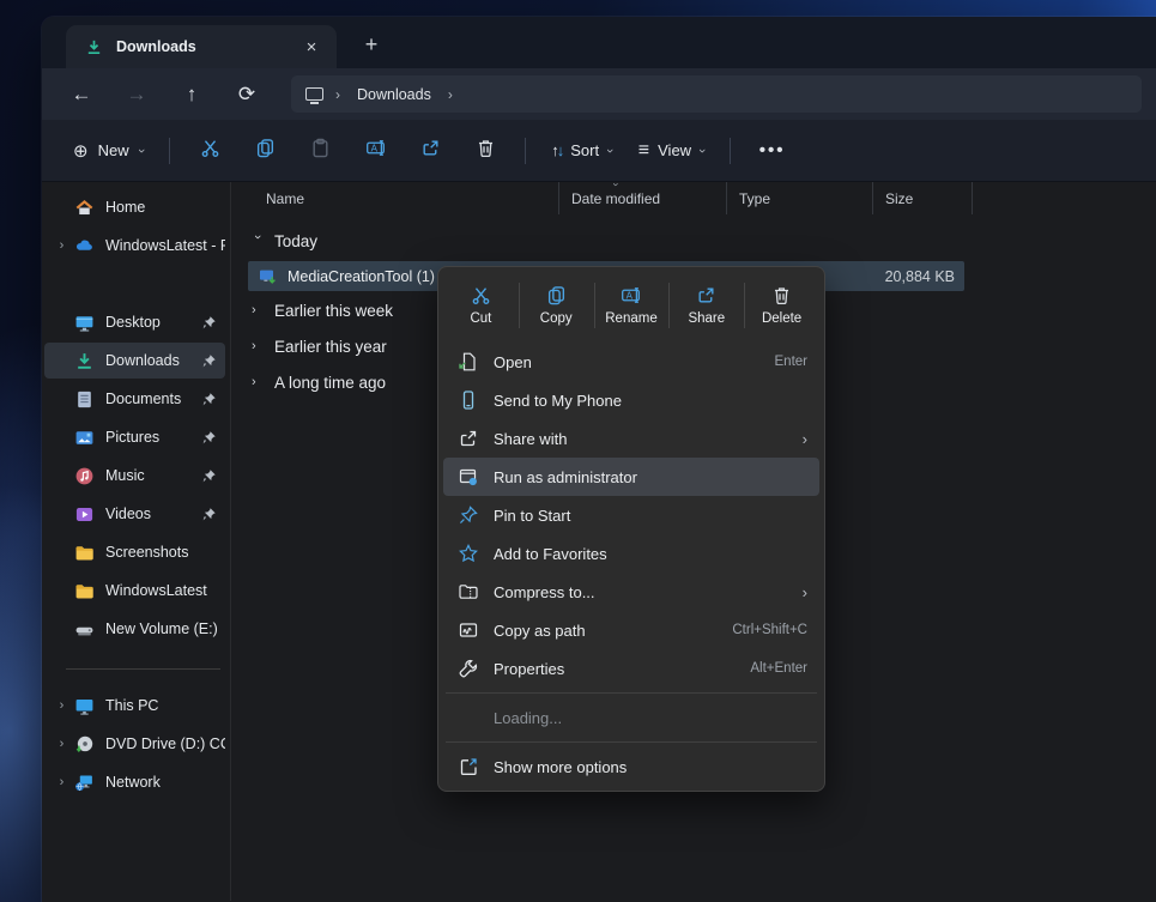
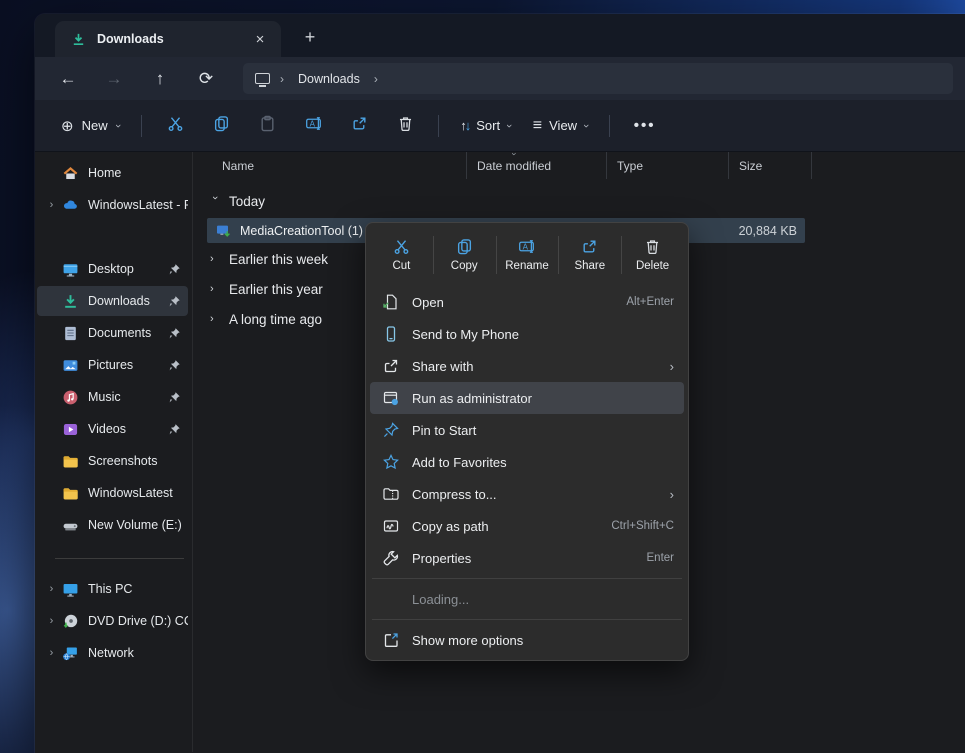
  Downloads
  ×
  +
  ←
  →
  ↑
  ⟳
  ›
  Downloads
  ›
  ⊕
  New
  A
  ↑↓
  Sort
  ≡
  View
  •••
  Home
  ›
  WindowsLatest -
  Desktop
  Downloads
  Documents
  Pictures
  Music
  Videos
  Screenshots
  WindowsLatest
  New Volume (E:)
  ›
  This PC
  ›
  DVD Drive (D:) C
  ›
  Network
  Name
  Date modified
  Type
  Size
  Today
  MediaCreationTool (1)
  20,884 KB
  ›
  Earlier this week
  ›
  Earlier this year
  ›
  A long time ago
  Cut
  Copy
  A
  Rename
  Share
  Delete
  Open
- Enter
+ Alt+Enter
  Send to My Phone
  Share with
  ›
  Run as administrator
  Pin to Start
  Add to Favorites
  Compress to...
  ›
  Copy as path
  Ctrl+Shift+C
  Properties
- Alt+Enter
+ Enter
  Loading...
  Show more options
